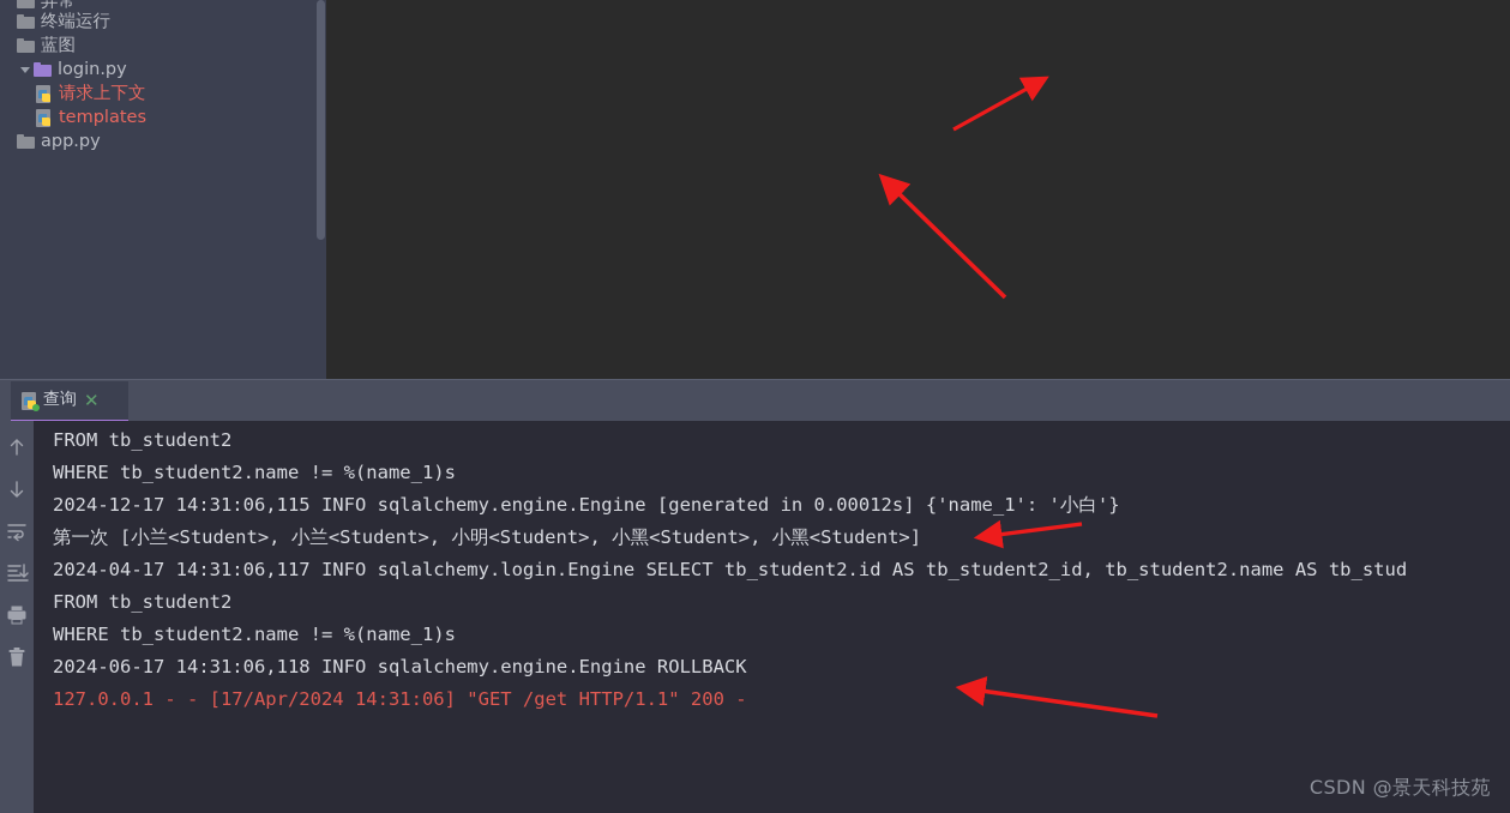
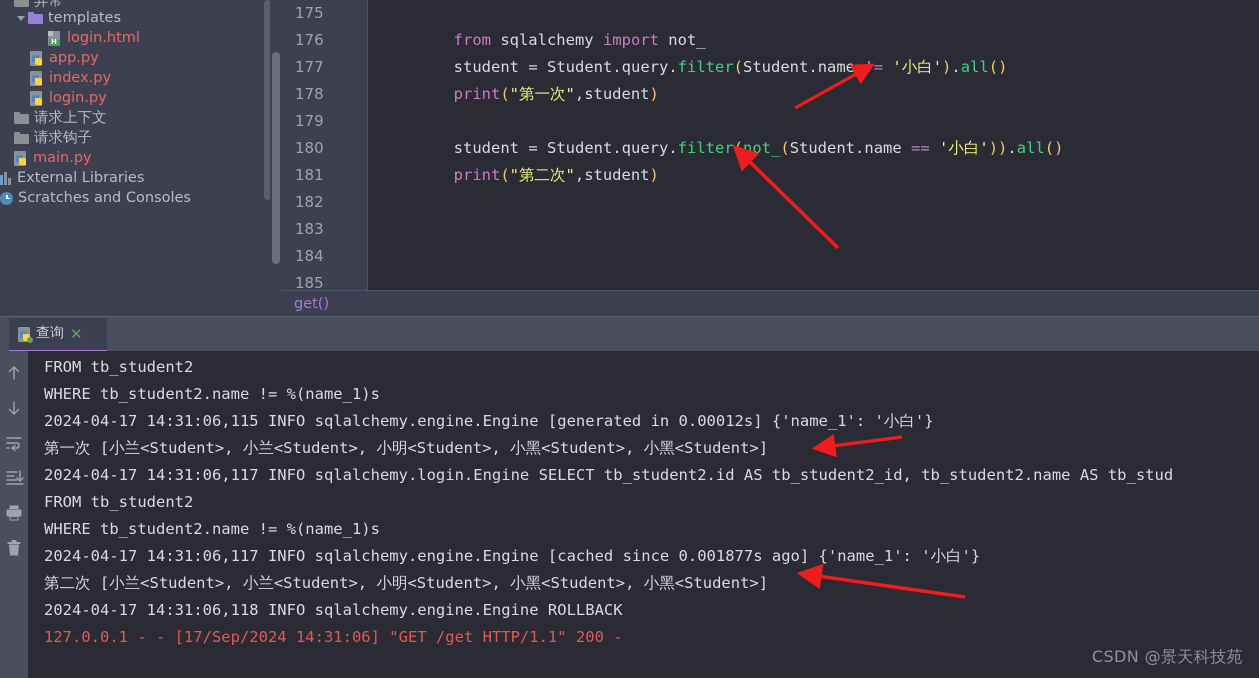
  异常
- 终端运行
- 蓝图
- login.py
+ templates
+ H
+ login.html
- 请求上下文
+ app.py
+ index.py
- templates
+ login.py
- app.py
+ 请求上下文
+ 请求钩子
+ main.py
+ External Libraries
+ Scratches and Consoles
+ 175
+ 176
+ 177
+ 178
+ 179
+ 180
+ 181
+ 182
+ 183
+ 184
+ 185
+ from sqlalchemy import not_
+ student = Student.query.filter(Student.name != '小白').all()
+ print("第一次",student)
+ student = Student.query.filter(not_(Student.name == '小白')).all()
+ print("第二次",student)
+ get()
  查询
  ✕
  FROM tb_student2
  WHERE tb_student2.name != %(name_1)s
- 2024-12-17 14:31:06,115 INFO sqlalchemy.engine.Engine [generated in 0.00012s] {'name_1': '小白'}
+ 2024-04-17 14:31:06,115 INFO sqlalchemy.engine.Engine [generated in 0.00012s] {'name_1': '小白'}
  第一次 [小兰<Student>, 小兰<Student>, 小明<Student>, 小黑<Student>, 小黑<Student>]
  2024-04-17 14:31:06,117 INFO sqlalchemy.login.Engine SELECT tb_student2.id AS tb_student2_id, tb_student2.name AS tb_stud
  FROM tb_student2
  WHERE tb_student2.name != %(name_1)s
+ 2024-04-17 14:31:06,117 INFO sqlalchemy.engine.Engine [cached since 0.001877s ago] {'name_1': '小白'}
+ 第二次 [小兰<Student>, 小兰<Student>, 小明<Student>, 小黑<Student>, 小黑<Student>]
- 2024-06-17 14:31:06,118 INFO sqlalchemy.engine.Engine ROLLBACK
+ 2024-04-17 14:31:06,118 INFO sqlalchemy.engine.Engine ROLLBACK
- 127.0.0.1 - - [17/Apr/2024 14:31:06] "GET /get HTTP/1.1" 200 -
+ 127.0.0.1 - - [17/Sep/2024 14:31:06] "GET /get HTTP/1.1" 200 -
  CSDN @景天科技苑
